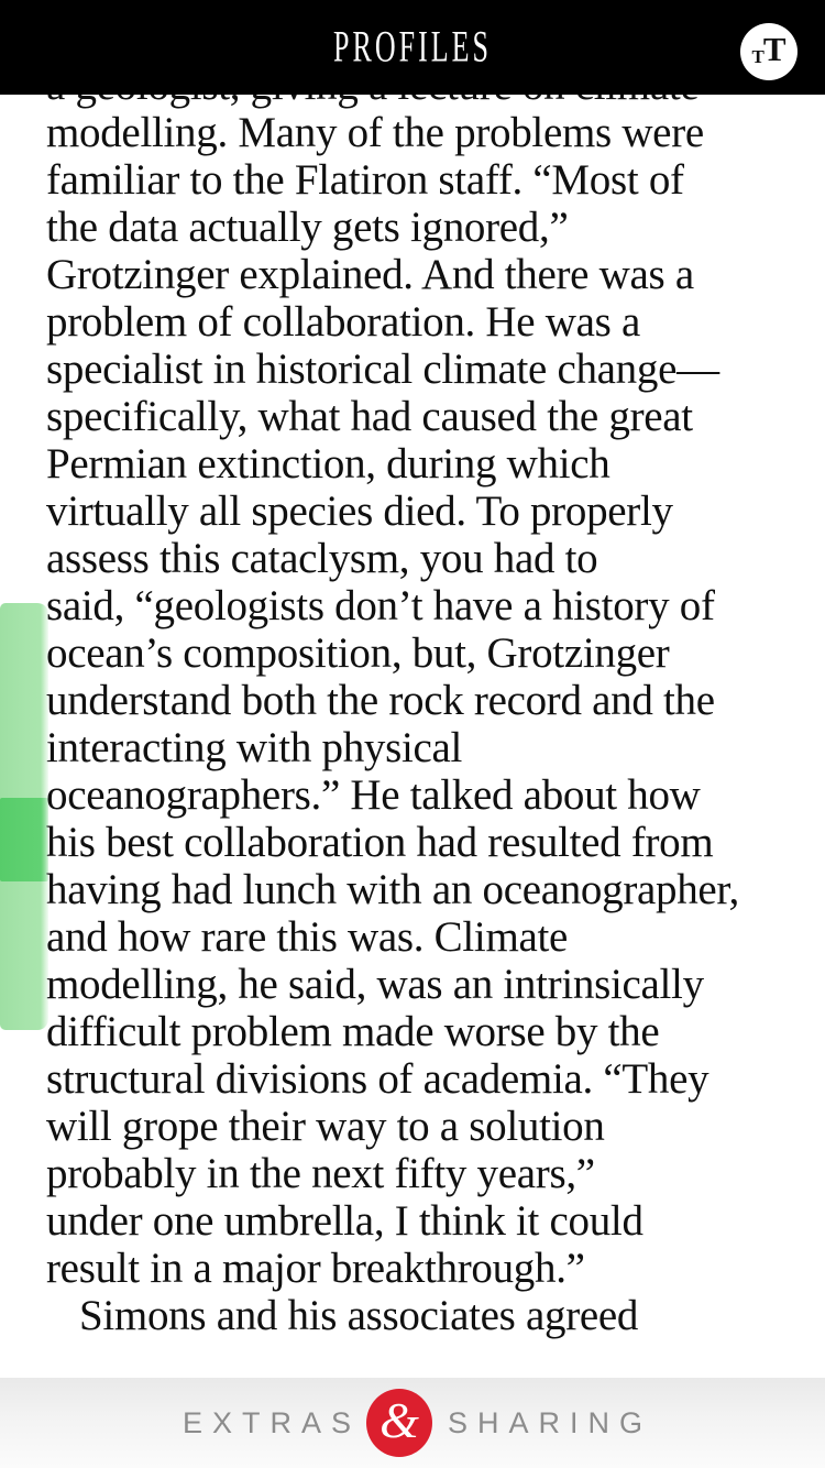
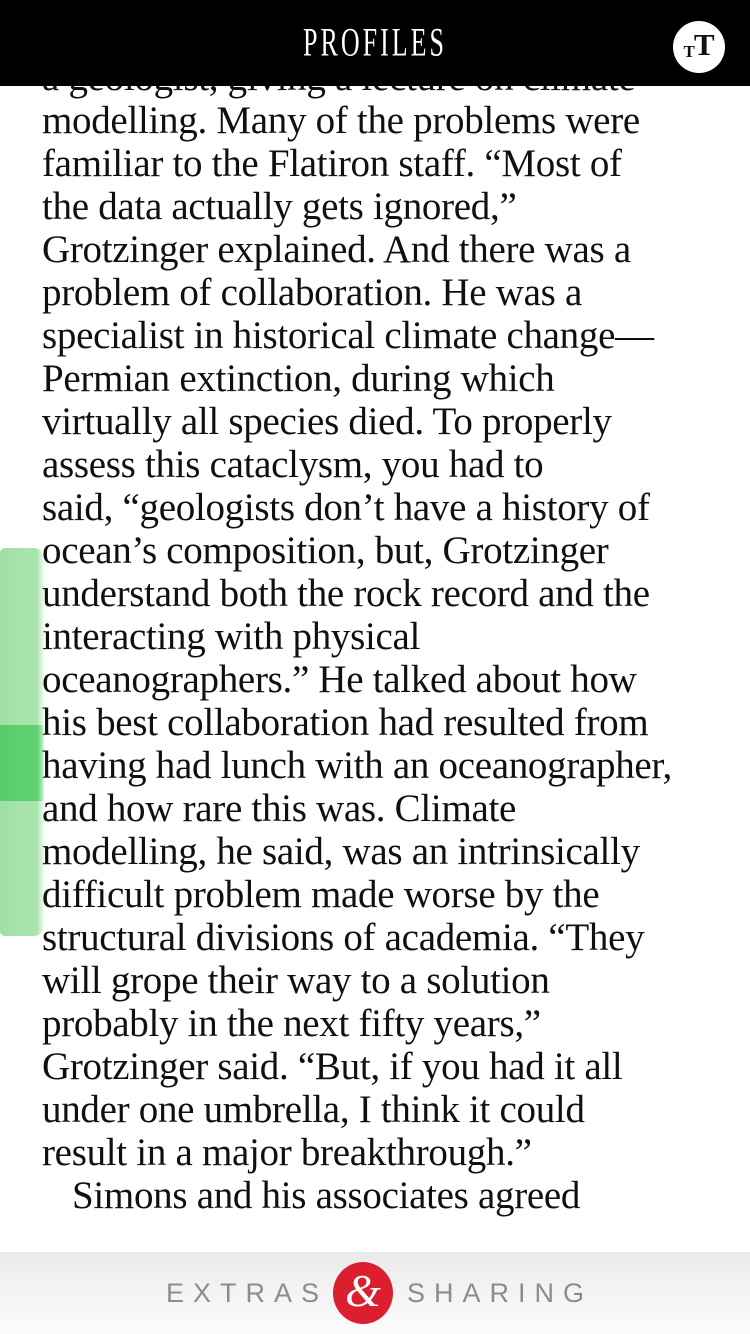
  modelling. Many of the problems were
  familiar to the Flatiron staff. “Most of
  the data actually gets ignored,”
  Grotzinger explained. And there was a
  problem of collaboration. He was a
  specialist in historical climate change—
- specifically, what had caused the great
  Permian extinction, during which
  virtually all species died. To properly
  assess this cataclysm, you had to
  said, “geologists don’t have a history of
  ocean’s composition, but, Grotzinger
  understand both the rock record and the
  interacting with physical
  oceanographers.” He talked about how
  his best collaboration had resulted from
  having had lunch with an oceanographer,
  and how rare this was. Climate
  modelling, he said, was an intrinsically
  difficult problem made worse by the
  structural divisions of academia. “They
  will grope their way to a solution
  probably in the next fifty years,”
+ Grotzinger said. “But, if you had it all
  under one umbrella, I think it could
  result in a major breakthrough.”
  Simons and his associates agreed
  PROFILES
  T
  T
  EXTRAS
  &
  SHARING
